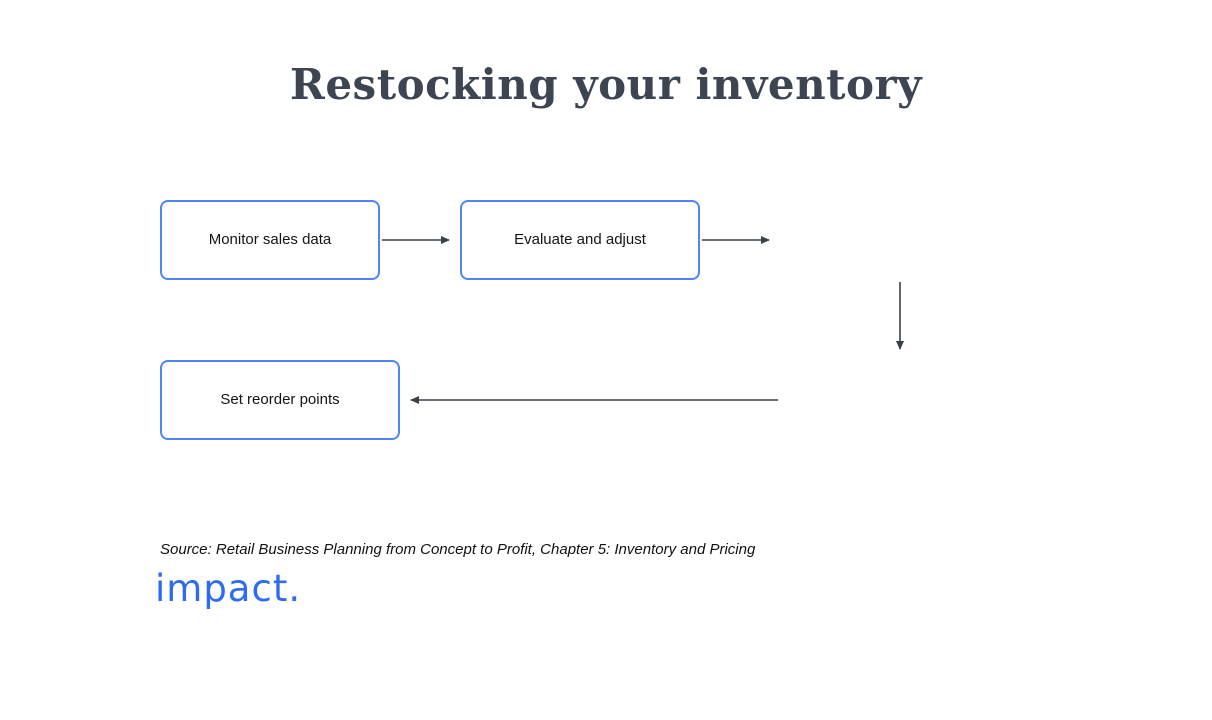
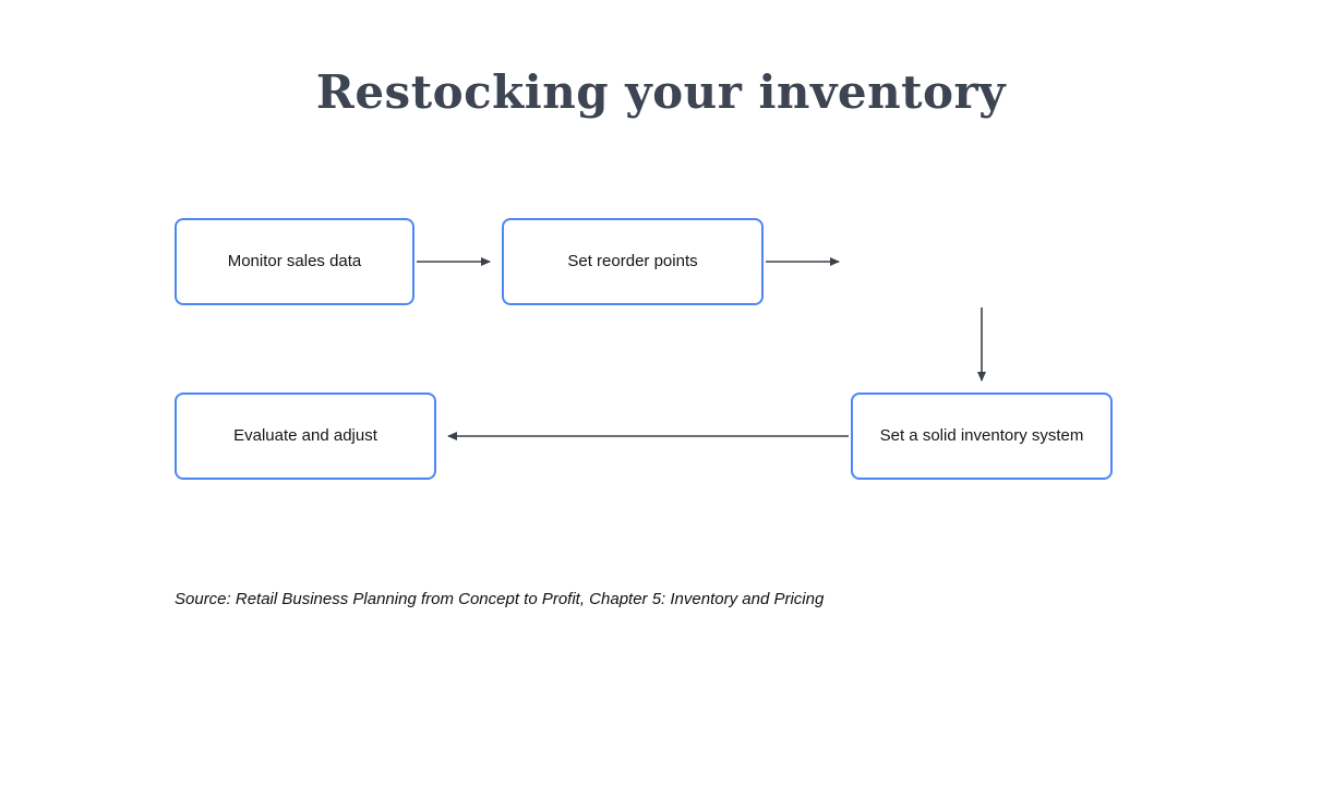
  Restocking your inventory
  Monitor sales data
- Evaluate and adjust
+ Set reorder points
+ Set a solid inventory system
- Set reorder points
+ Evaluate and adjust
  Source: Retail Business Planning from Concept to Profit, Chapter 5: Inventory and Pricing
- impact.
